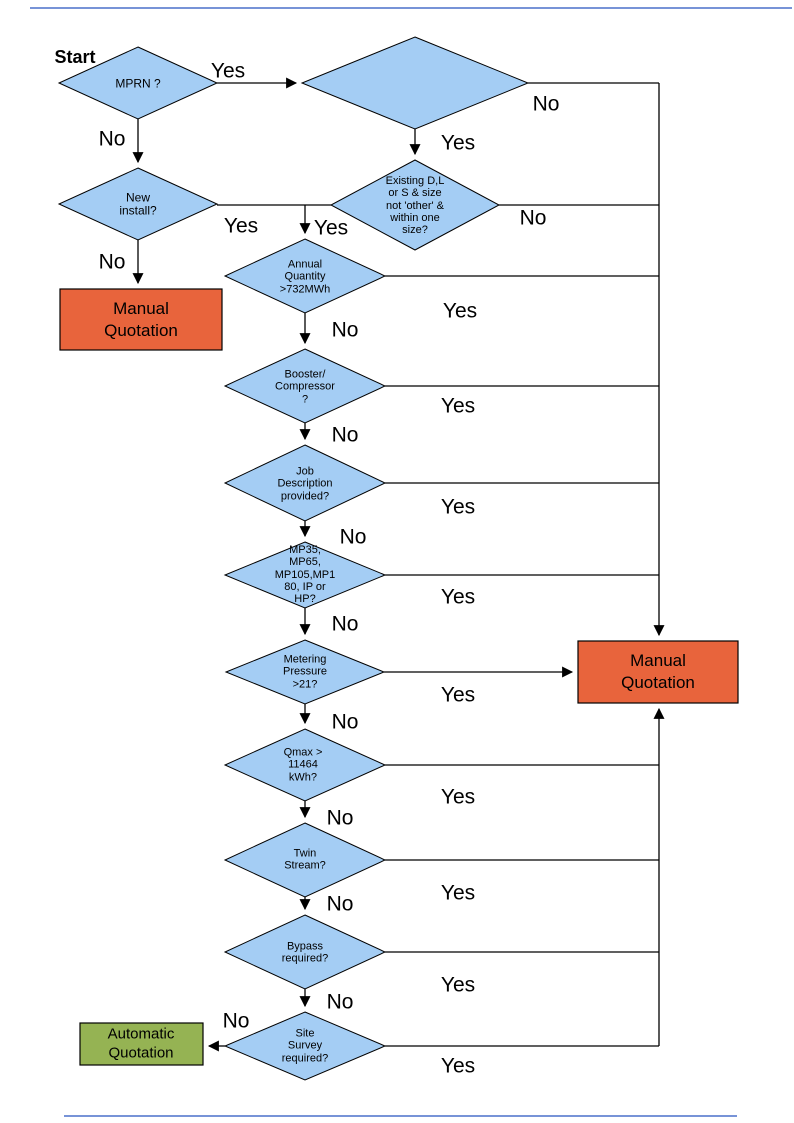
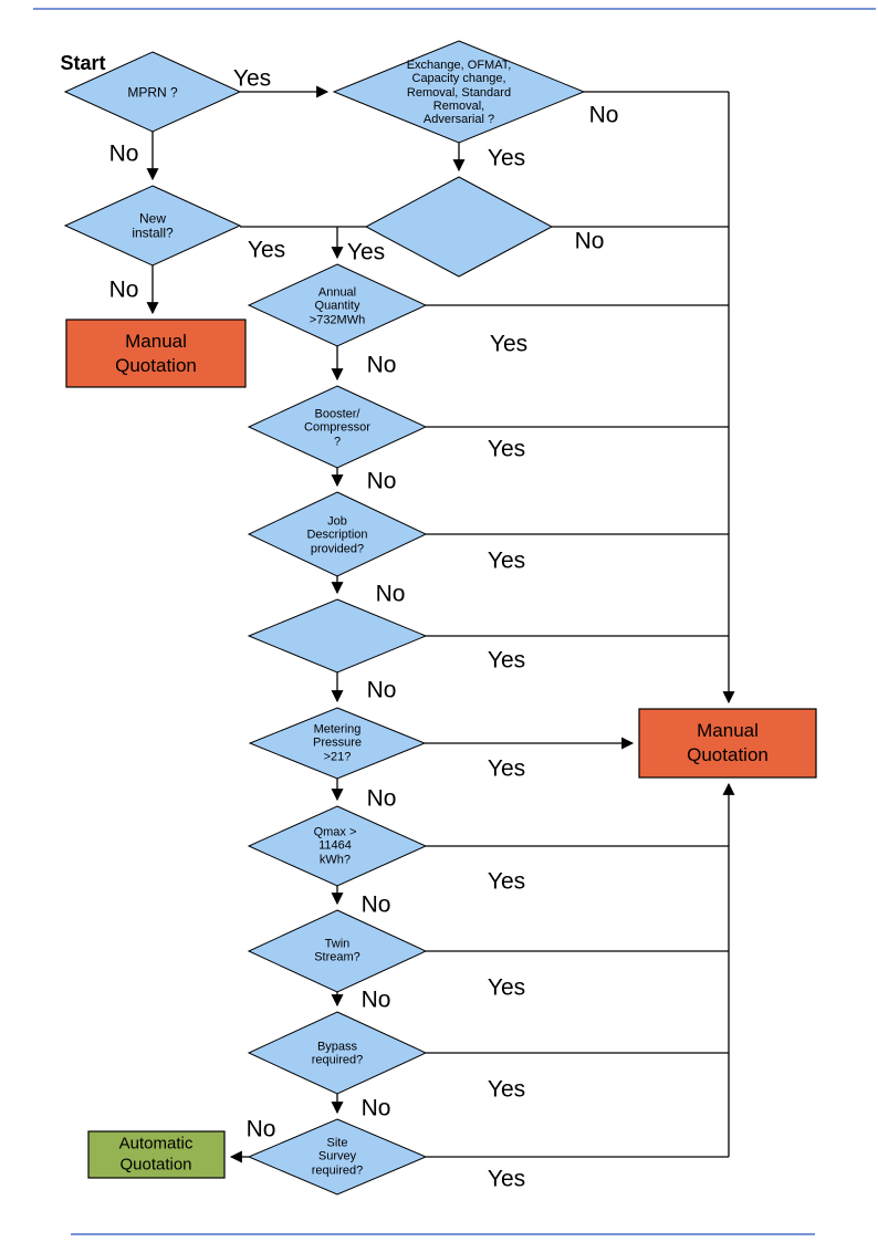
  Start
  MPRN ?
+ Exchange, OFMAT,
+ Capacity change,
+ Removal, Standard
+ Removal,
+ Adversarial ?
  New
  install?
- Existing D,L
- or S & size
- not 'other' &
- within one
- size?
  Annual
  Quantity
  >732MWh
  Booster/
  Compressor
  ?
  Job
  Description
  provided?
- MP35,
- MP65,
- MP105,MP1
- 80, IP or
- HP?
  Metering
  Pressure
  >21?
  Qmax >
  11464
  kWh?
  Twin
  Stream?
  Bypass
  required?
  Site
  Survey
  required?
  Manual
  Quotation
  Manual
  Quotation
  Automatic
  Quotation
  Yes
  No
  No
  Yes
  No
  Yes
  Yes
  No
  No
  Yes
  No
  Yes
  No
  Yes
  No
  Yes
  No
  Yes
  No
  Yes
  No
  Yes
  No
  Yes
  No
  Yes
